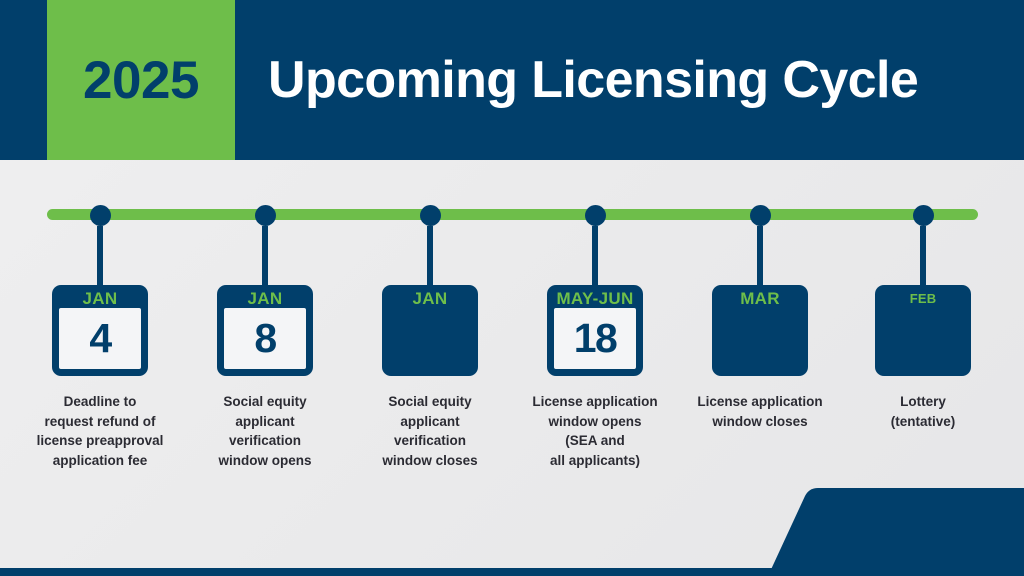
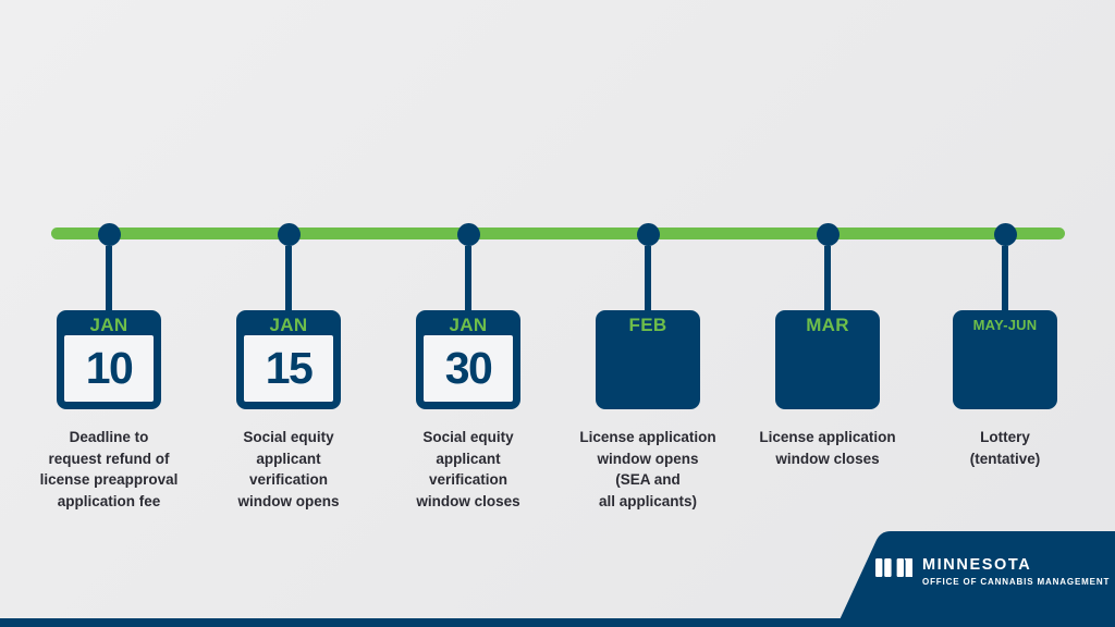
- 2025
- Upcoming Licensing Cycle
  JAN
- 4
+ 10
  Deadline to
  request refund of
  license preapproval
  application fee
  JAN
- 8
+ 15
  Social equity
  applicant
  verification
  window opens
  JAN
+ 30
  Social equity
  applicant
  verification
  window closes
- MAY-JUN
+ FEB
- 18
  License application
  window opens
  (SEA and
  all applicants)
  MAR
  License application
  window closes
- FEB
+ MAY-JUN
  Lottery
  (tentative)
+ MINNESOTA
+ OFFICE OF CANNABIS MANAGEMENT
